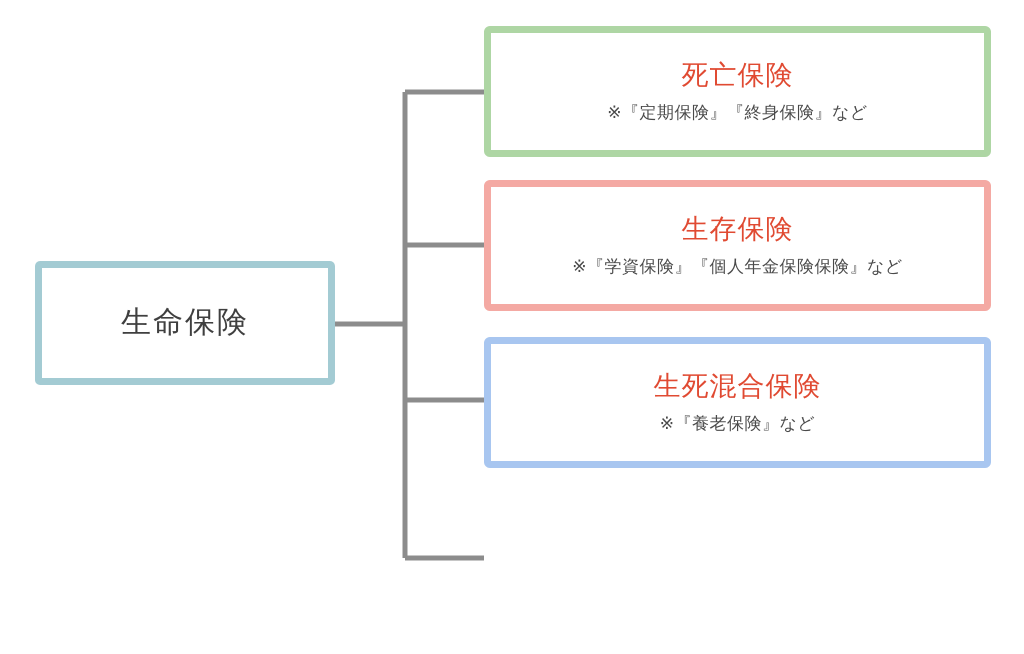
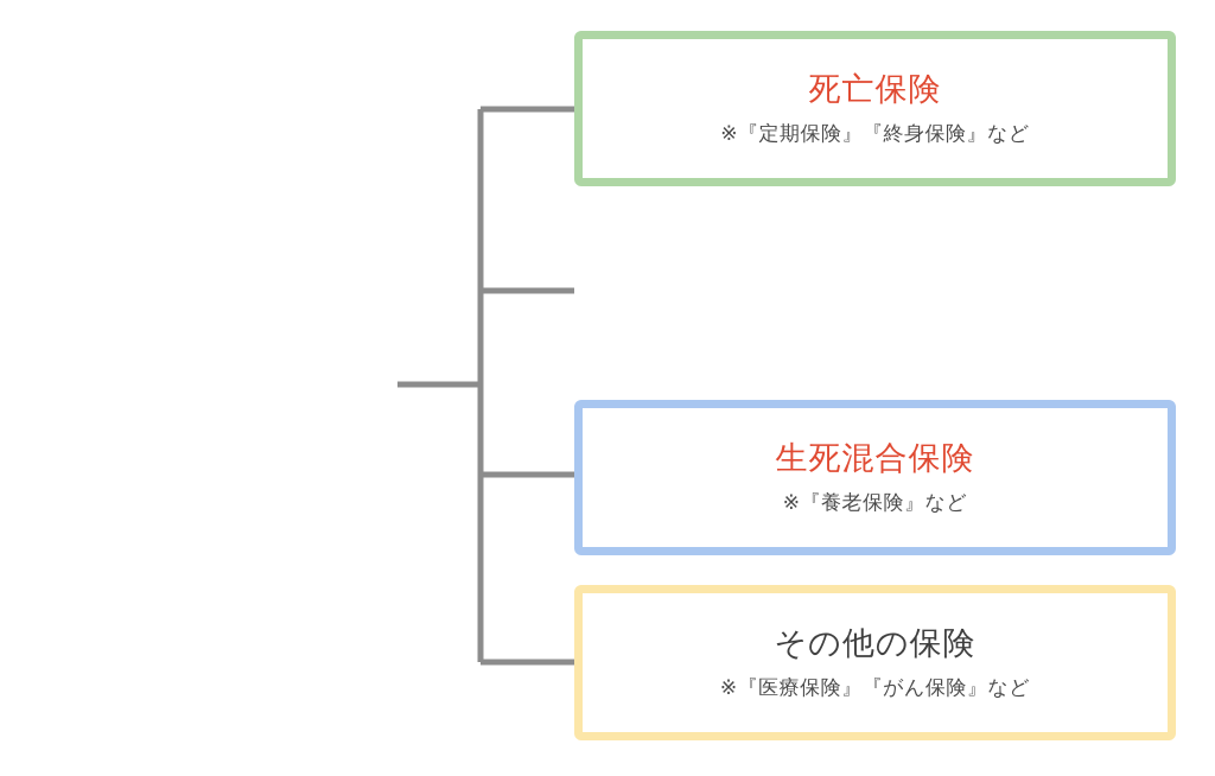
- 生命保険
  死亡保険
  ※『定期保険』『終身保険』など
- 生存保険
- ※『学資保険』『個人年金保険保険』など
  生死混合保険
  ※『養老保険』など
+ その他の保険
+ ※『医療保険』『がん保険』など
